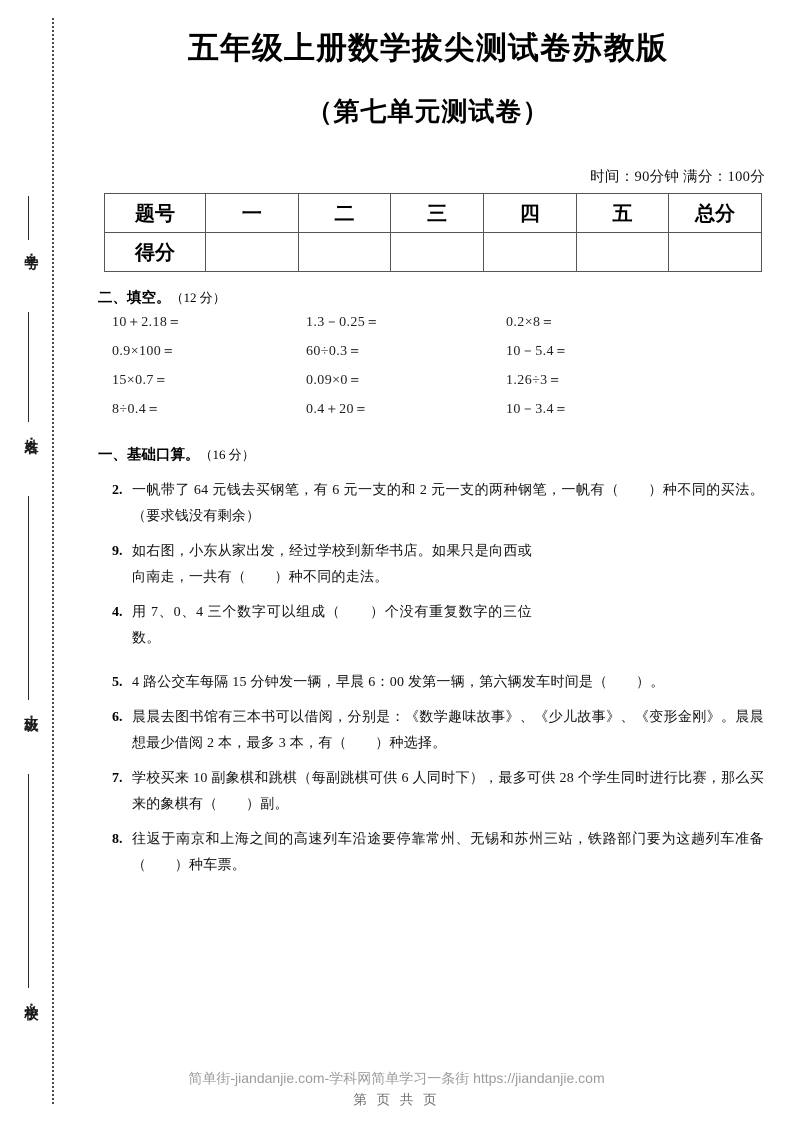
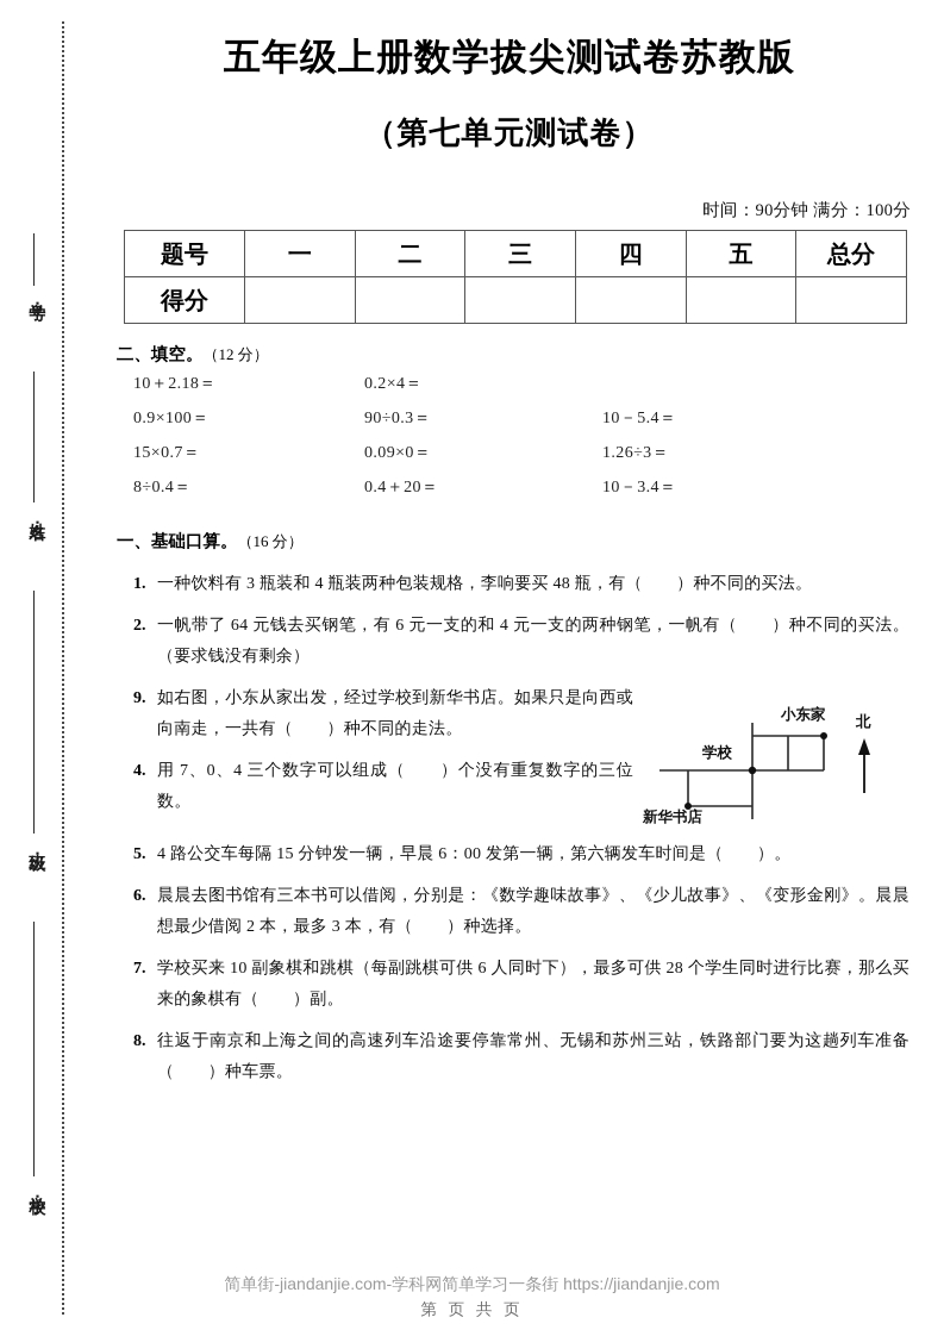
  五年级上册数学拔尖测试卷苏教版
  （第七单元测试卷）
  时间：90分钟 满分：100分
  题号	一	二	三	四	五	总分
  得分
  二、填空。（12 分）
  10＋2.18＝
- 1.3－0.25＝
- 0.2×8＝
+ 0.2×4＝
  0.9×100＝
- 60÷0.3＝
+ 90÷0.3＝
  10－5.4＝
  15×0.7＝
  0.09×0＝
  1.26÷3＝
  8÷0.4＝
  0.4＋20＝
  10－3.4＝
  一、基础口算。（16 分）
+ 1.
+ 一种饮料有 3 瓶装和 4 瓶装两种包装规格，李响要买 48 瓶，有（ ）种不同的买法。
  2.
- 一帆带了 64 元钱去买钢笔，有 6 元一支的和 2 元一支的两种钢笔，一帆有（ ）种不同的买法。（要求钱没有剩余）
+ 一帆带了 64 元钱去买钢笔，有 6 元一支的和 4 元一支的两种钢笔，一帆有（ ）种不同的买法。（要求钱没有剩余）
  9.
  如右图，小东从家出发，经过学校到新华书店。如果只是向西或向南走，一共有（ ）种不同的走法。
  4.
  用 7、0、4 三个数字可以组成（ ）个没有重复数字的三位数。
  5.
  4 路公交车每隔 15 分钟发一辆，早晨 6：00 发第一辆，第六辆发车时间是（ ）。
  6.
  晨晨去图书馆有三本书可以借阅，分别是：《数学趣味故事》、《少儿故事》、《变形金刚》。晨晨想最少借阅 2 本，最多 3 本，有（ ）种选择。
  7.
  学校买来 10 副象棋和跳棋（每副跳棋可供 6 人同时下），最多可供 28 个学生同时进行比赛，那么买来的象棋有（ ）副。
  8.
  往返于南京和上海之间的高速列车沿途要停靠常州、无锡和苏州三站，铁路部门要为这趟列车准备（ ）种车票。
+ 小东家
+ 学校
+ 新华书店
+ 北
  简单街-jiandanjie.com-学科网简单学习一条街 https://jiandanjie.com
  第 页 共 页
